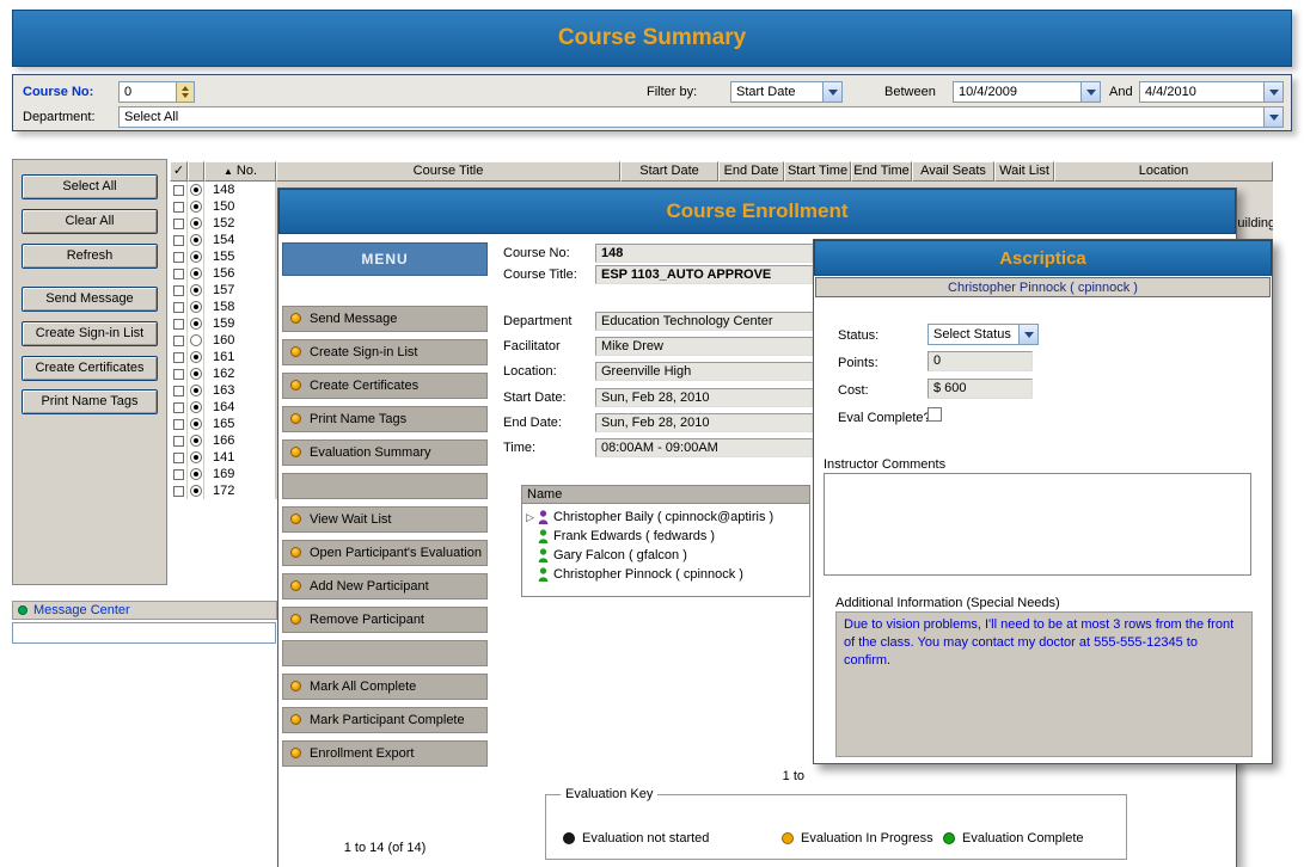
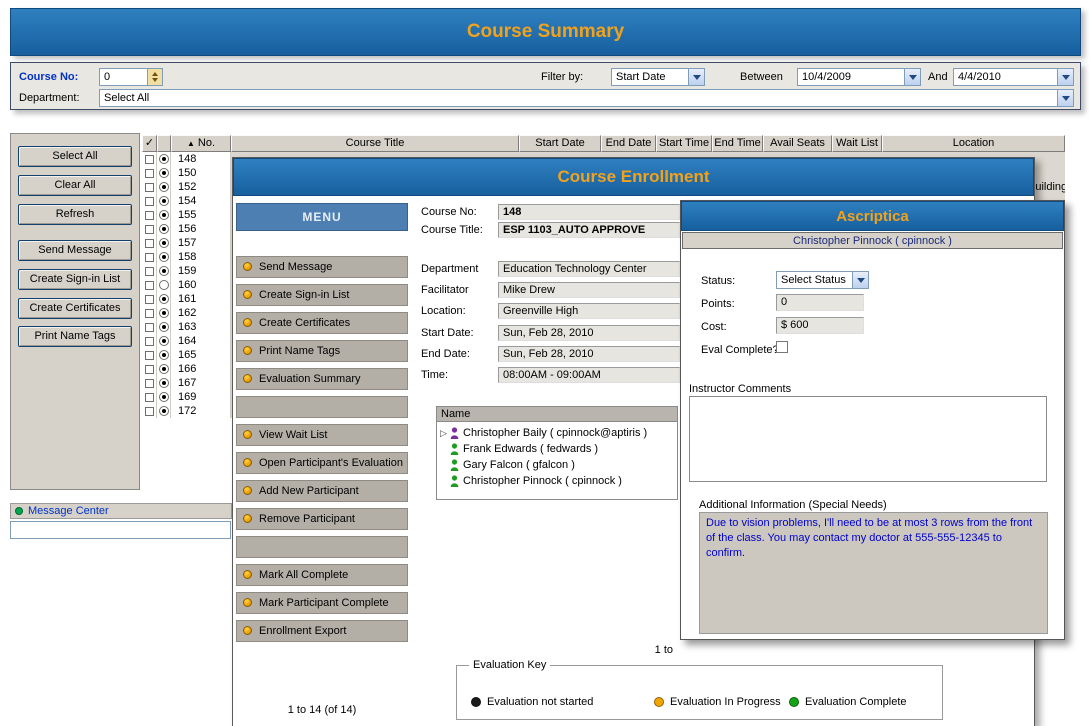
  Course Summary
  Course No:
  0
  Filter by:
  Start Date
  Between
  10/4/2009
  And
  4/4/2010
  Department:
  Select All
  Select All
  Clear All
  Refresh
  Send Message
  Create Sign-in List
  Create Certificates
  Print Name Tags
  Message Center
  ✓
  ▲ No.
  Course Title
  Start Date
  End Date
  Start Time
  End Time
  Avail Seats
  Wait List
  Location
  148
  150
  152
  uilding
  154
  155
  156
  157
  158
  159
  160
  161
  162
  163
  164
  165
  166
- 141
+ 167
  169
  172
  Course Enrollment
  MENU
  Send Message
  Create Sign-in List
  Create Certificates
  Print Name Tags
  Evaluation Summary
  View Wait List
  Open Participant's Evaluation
  Add New Participant
  Remove Participant
  Mark All Complete
  Mark Participant Complete
  Enrollment Export
  1 to 14 (of 14)
  Course No:
  148
  Course Title:
  ESP 1103_AUTO APPROVE
  Department
  Education Technology Center
  Facilitator
  Mike Drew
  Location:
  Greenville High
  Start Date:
  Sun, Feb 28, 2010
  End Date:
  Sun, Feb 28, 2010
  Time:
  08:00AM - 09:00AM
  Name
  ▷
  Christopher Baily ( cpinnock@aptiris )
  Frank Edwards ( fedwards )
  Gary Falcon ( gfalcon )
  Christopher Pinnock ( cpinnock )
  1 to
  Evaluation Key
  Evaluation not started
  Evaluation In Progress
  Evaluation Complete
  Ascriptica
  Christopher Pinnock ( cpinnock )
  Status:
  Select Status
  Points:
  0
  Cost:
  $ 600
  Eval Complete
  Instructor Comments
  Additional Information (Special Needs)
  Due to vision problems, I'll need to be at most 3 rows from the front of the class. You may contact my doctor at 555-555-12345 to confirm.
